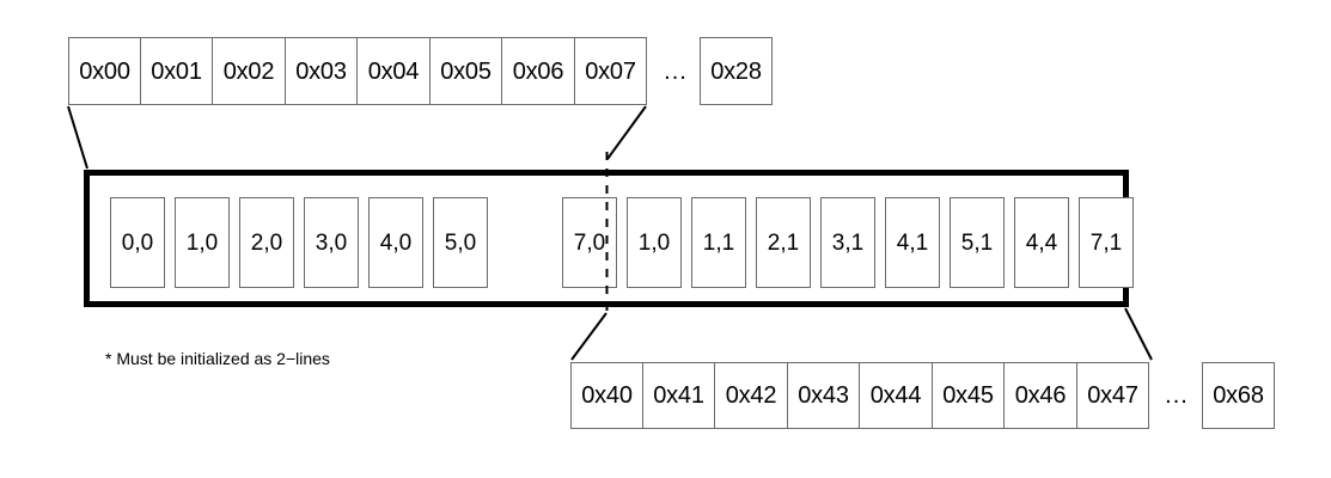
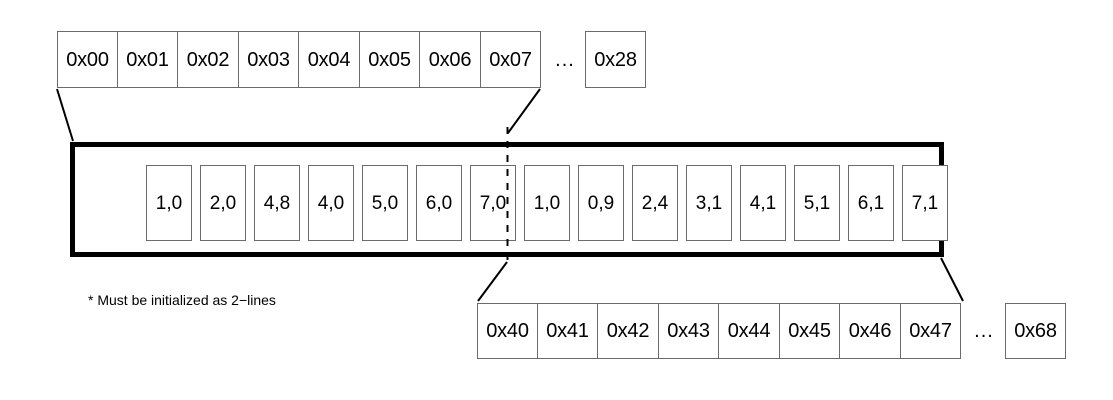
  0x00
  0x01
  0x02
  0x03
  0x04
  0x05
  0x06
  0x07
  ...
  0x28
- 0,0
  1,0
  2,0
- 3,0
+ 4,8
  4,0
  5,0
+ 6,0
  7,0
  1,0
- 1,1
+ 0,9
- 2,1
+ 2,4
  3,1
  4,1
  5,1
- 4,4
+ 6,1
  7,1
  * Must be initialized as 2−lines
  0x40
  0x41
  0x42
  0x43
  0x44
  0x45
  0x46
  0x47
  ...
  0x68
